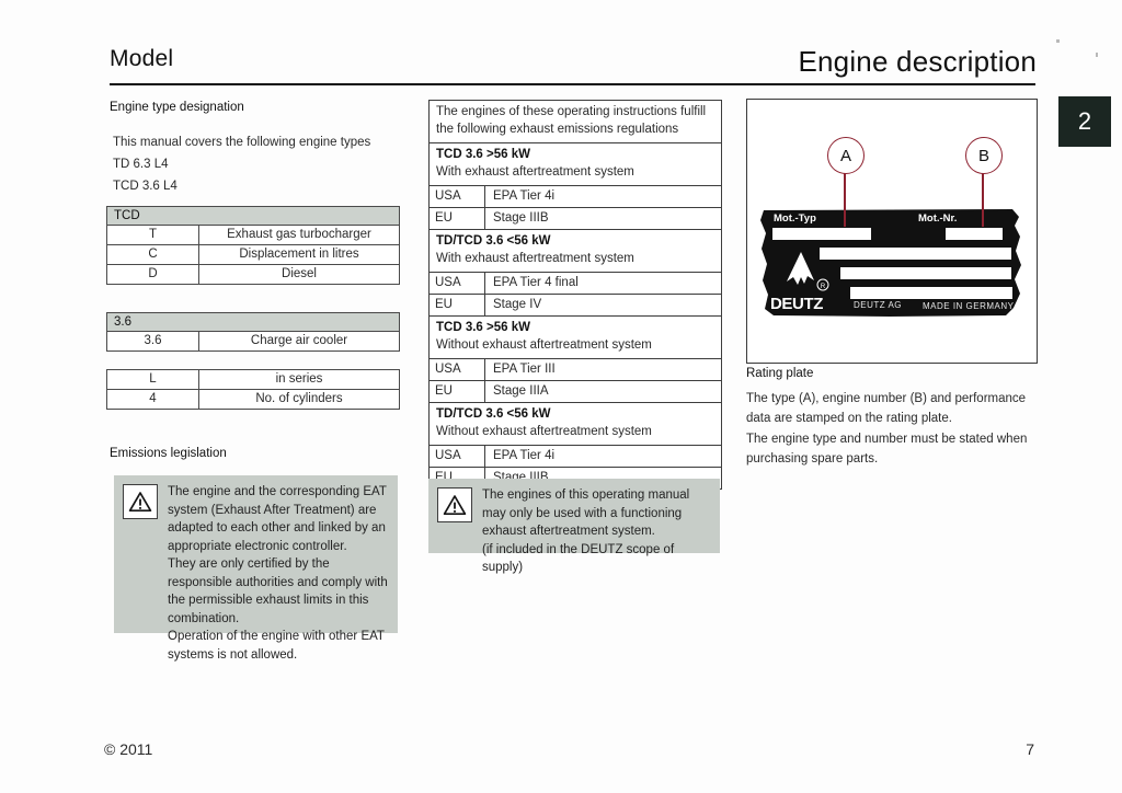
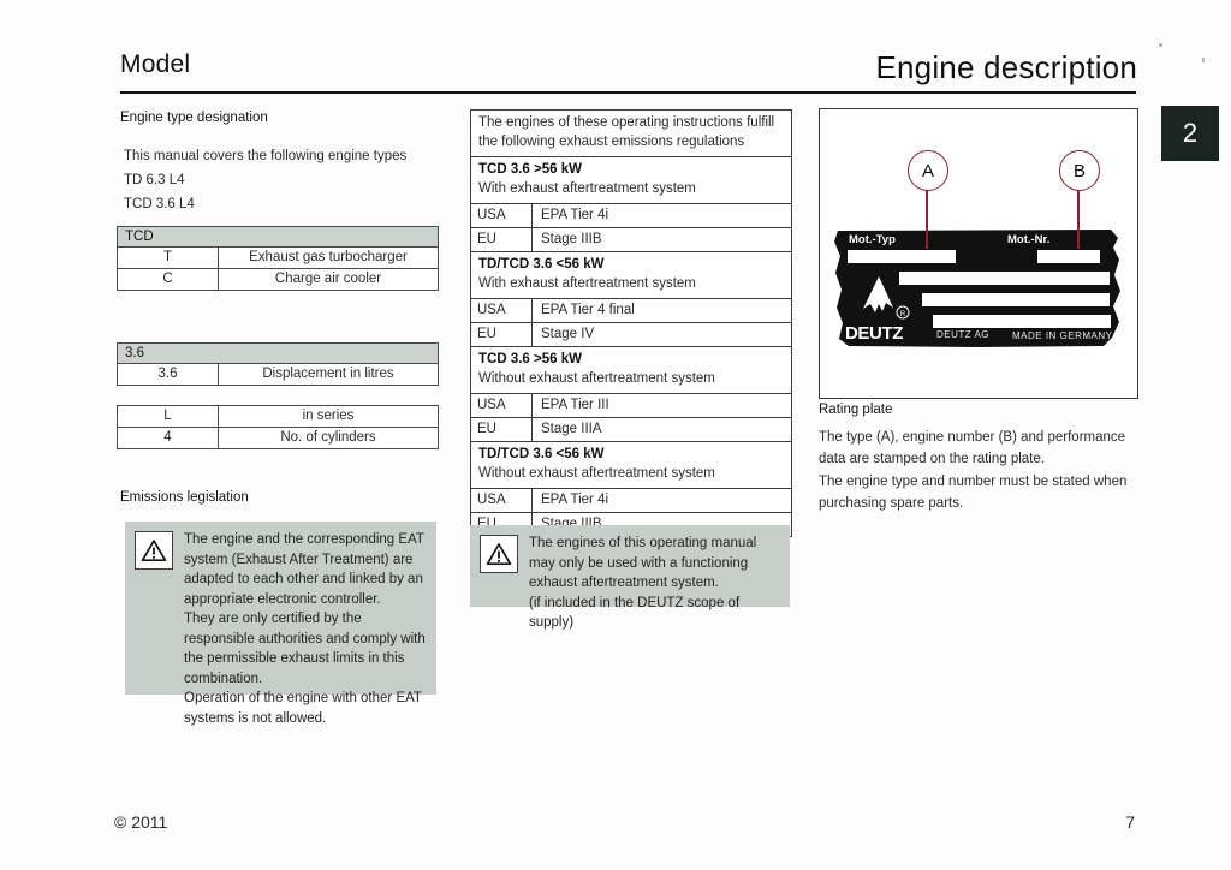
  Model
  Engine description
  2
  Engine type designation
  This manual covers the following engine types
  TD 6.3 L4
  TCD 3.6 L4
  TCD
  T
  Exhaust gas turbocharger
  C
- Displacement in litres
+ Charge air cooler
- D
- Diesel
  3.6
  3.6
- Charge air cooler
+ Displacement in litres
  L
  in series
  4
  No. of cylinders
  Emissions legislation
  The engine and the corresponding EAT system (Exhaust After Treatment) are adapted to each other and linked by an appropriate electronic controller.
  They are only certified by the responsible authorities and comply with the permissible exhaust limits in this combination.
  Operation of the engine with other EAT systems is not allowed.
  The engines of these operating instructions fulfill the following exhaust emissions regulations
  TCD 3.6 >56 kW
  With exhaust aftertreatment system
  USA
  EPA Tier 4i
  EU
  Stage IIIB
  TD/TCD 3.6 <56 kW
  With exhaust aftertreatment system
  USA
  EPA Tier 4 final
  EU
  Stage IV
  TCD 3.6 >56 kW
  Without exhaust aftertreatment system
  USA
  EPA Tier III
  EU
  Stage IIIA
  TD/TCD 3.6 <56 kW
  Without exhaust aftertreatment system
  USA
  EPA Tier 4i
  EU
  Stage IIIB
  The engines of this operating manual may only be used with a functioning exhaust aftertreatment system.
  (if included in the DEUTZ scope of supply)
  A
  B
  Mot.-Typ
  Mot.-Nr.
  DEUTZ
  DEUTZ AG
  MADE IN GERMANY
  Rating plate
  The type (A), engine number (B) and performance data are stamped on the rating plate.
  The engine type and number must be stated when purchasing spare parts.
  © 2011
  7
